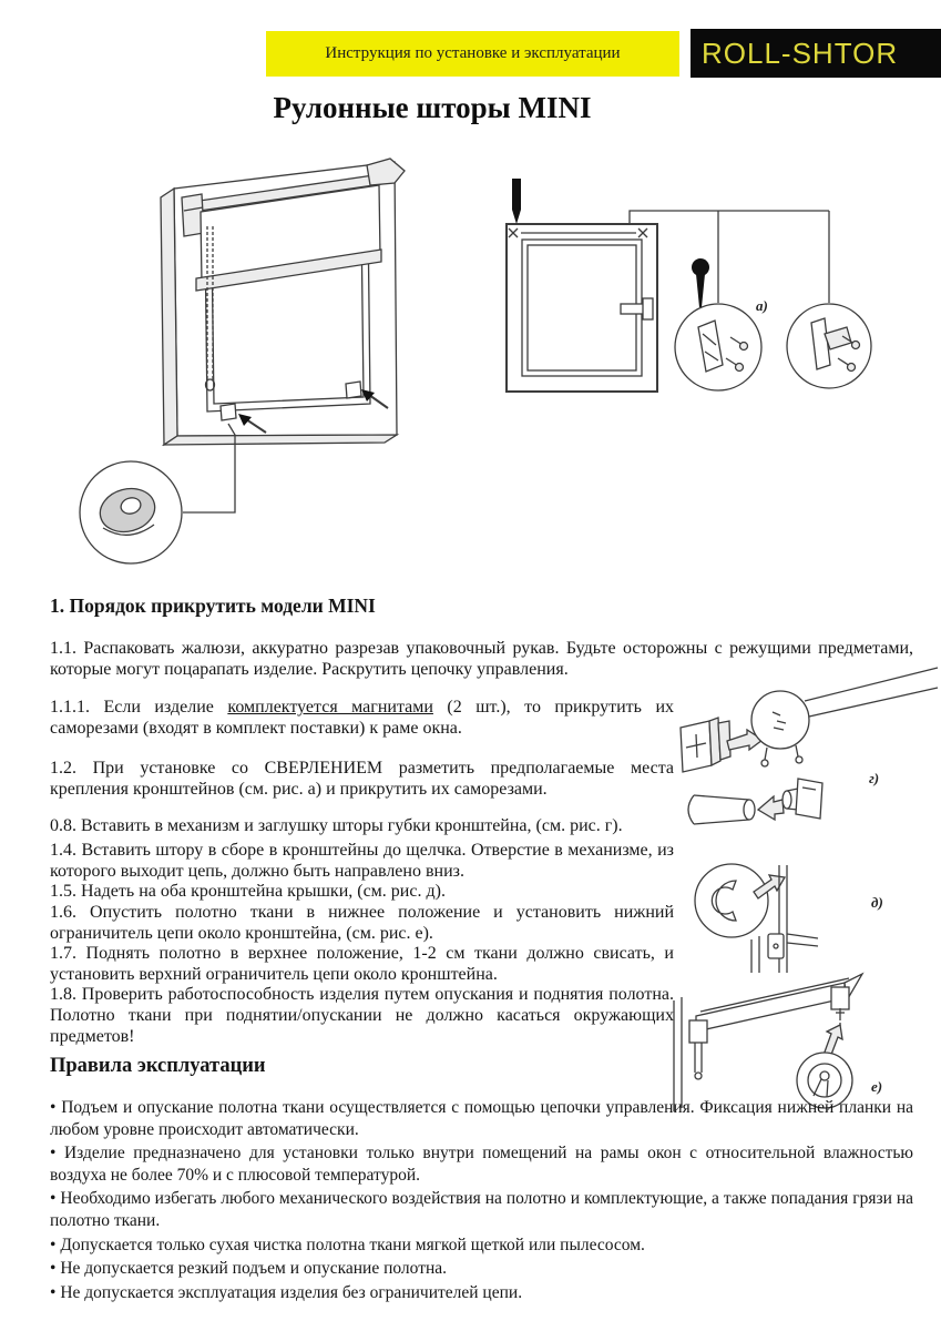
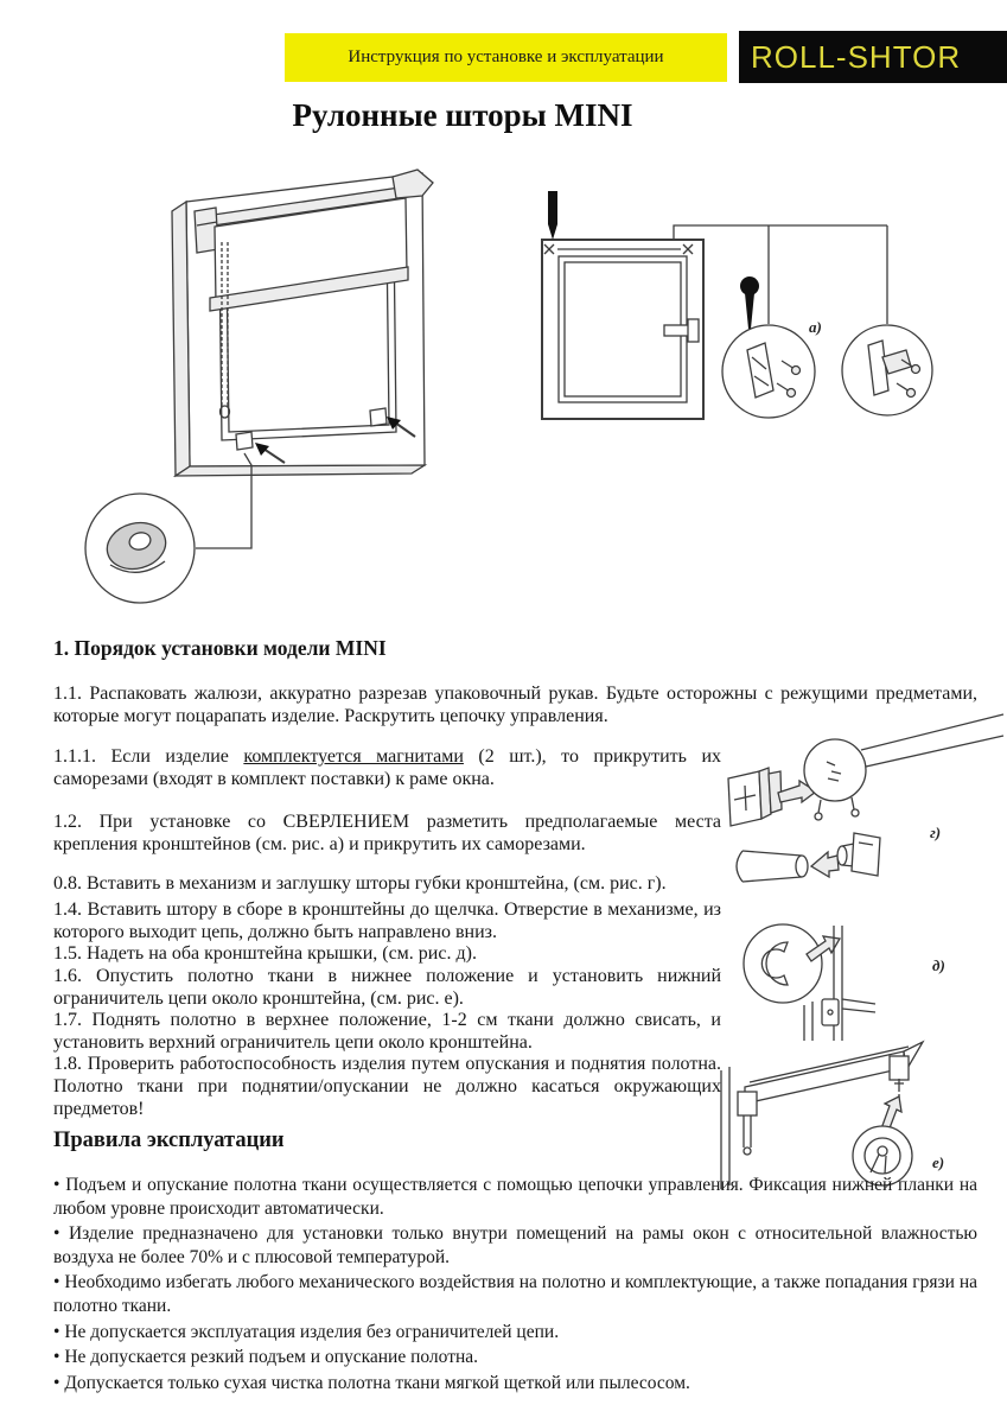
  Инструкция по установке и эксплуатации
  ROLL-SHTOR
  Рулонные шторы MINI
  а)
  г)
  д)
  е)
- 1. Порядок прикрутить модели MINI
+ 1. Порядок установки модели MINI
  1.1. Распаковать жалюзи, аккуратно разрезав упаковочный рукав. Будьте осторожны с режущими предметами, которые могут поцарапать изделие. Раскрутить цепочку управления.
  1.1.1. Если изделие комплектуется магнитами (2 шт.), то прикрутить их саморезами (входят в комплект поставки) к раме окна.
  1.2. При установке со СВЕРЛЕНИЕМ разметить предполагаемые места крепления кронштейнов (см. рис. а) и прикрутить их саморезами.
  0.8. Вставить в механизм и заглушку шторы губки кронштейна, (см. рис. г).
  1.4. Вставить штору в сборе в кронштейны до щелчка. Отверстие в механизме, из которого выходит цепь, должно быть направлено вниз.
  1.5. Надеть на оба кронштейна крышки, (см. рис. д).
  1.6. Опустить полотно ткани в нижнее положение и установить нижний ограничитель цепи около кронштейна, (см. рис. е).
  1.7. Поднять полотно в верхнее положение, 1-2 см ткани должно свисать, и установить верхний ограничитель цепи около кронштейна.
  1.8. Проверить работоспособность изделия путем опускания и поднятия полотна. Полотно ткани при поднятии/опускании не должно касаться окружающих предметов!
  Правила эксплуатации
  • Подъем и опускание полотна ткани осуществляется с помощью цепочки управления. Фиксация нижней планки на любом уровне происходит автоматически.
  • Изделие предназначено для установки только внутри помещений на рамы окон с относительной влажностью воздуха не более 70% и с плюсовой температурой.
  • Необходимо избегать любого механического воздействия на полотно и комплектующие, а также попадания грязи на полотно ткани.
- • Допускается только сухая чистка полотна ткани мягкой щеткой или пылесосом.
+ • Не допускается эксплуатация изделия без ограничителей цепи.
  • Не допускается резкий подъем и опускание полотна.
- • Не допускается эксплуатация изделия без ограничителей цепи.
+ • Допускается только сухая чистка полотна ткани мягкой щеткой или пылесосом.
